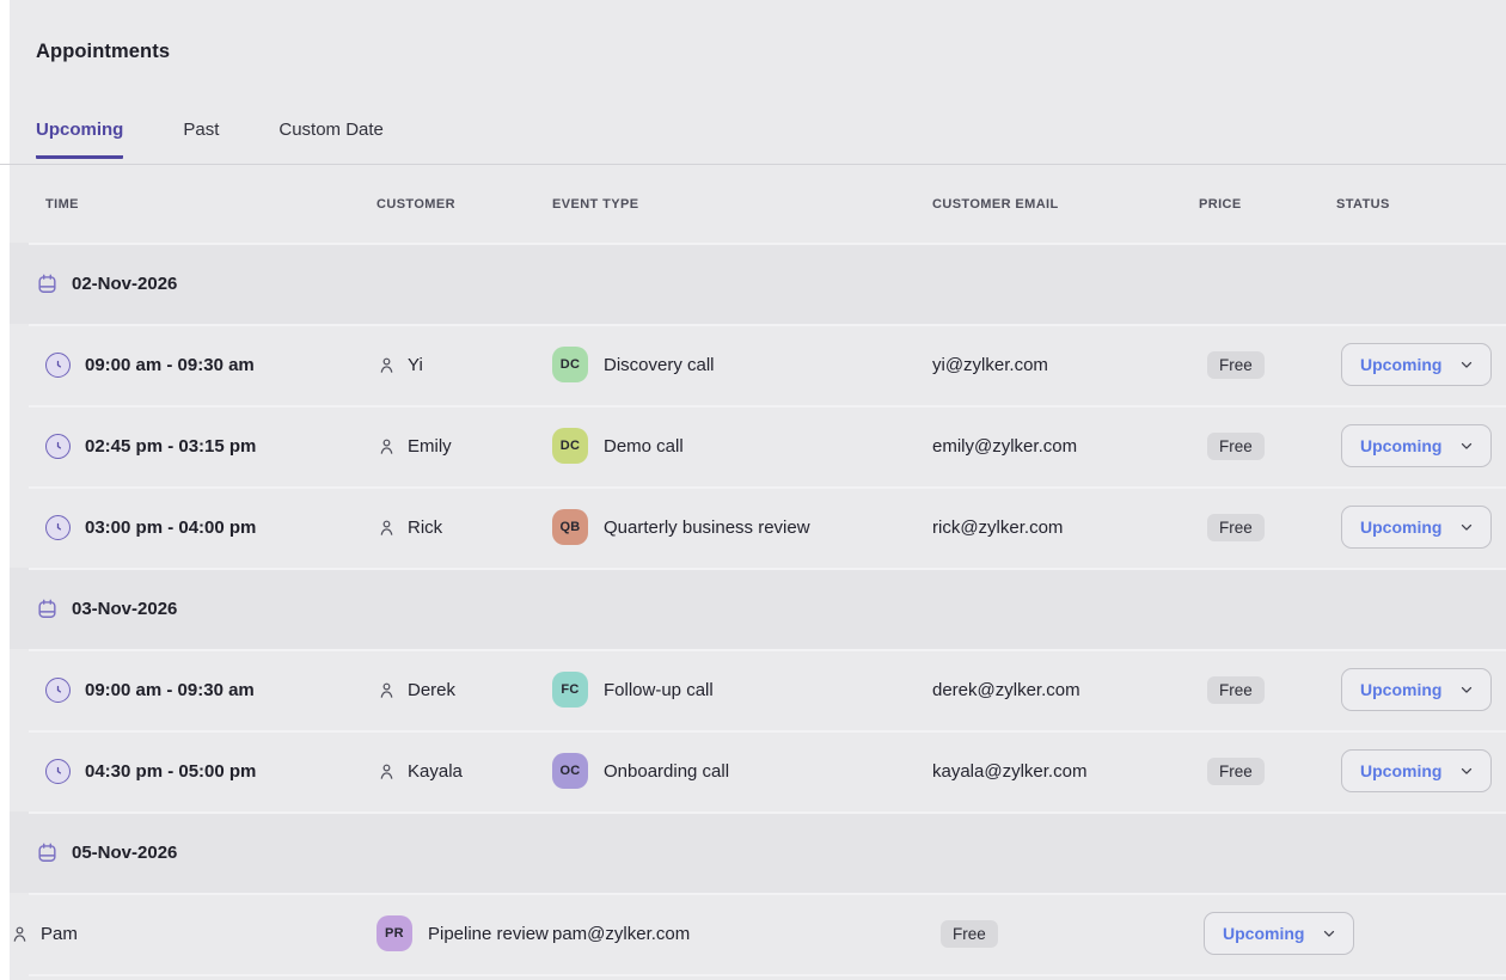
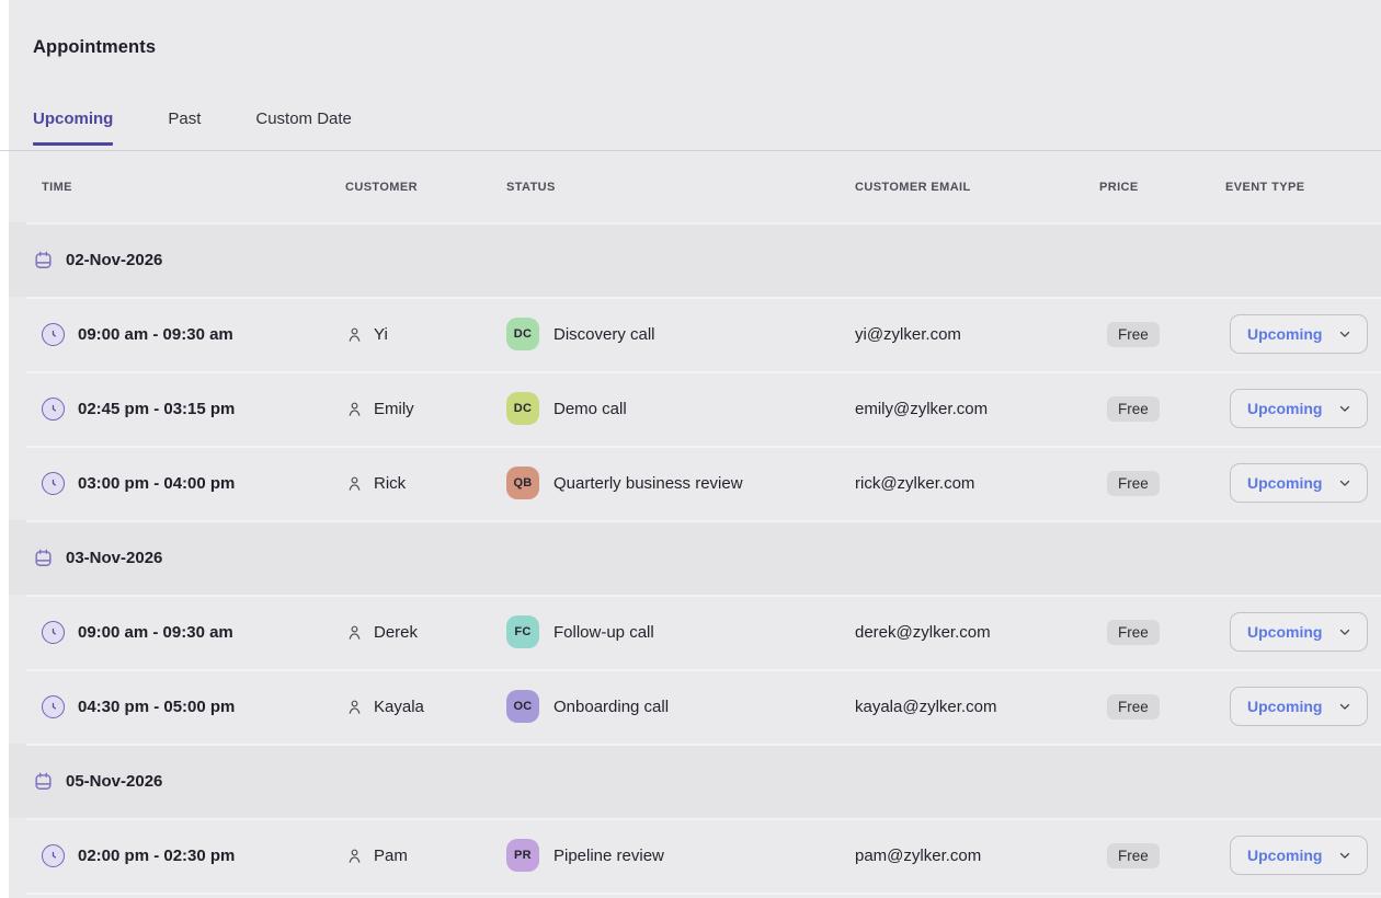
  Appointments
  Upcoming
  Past
  Custom Date
  TIME
  CUSTOMER
- EVENT TYPE
+ STATUS
  CUSTOMER EMAIL
  PRICE
- STATUS
+ EVENT TYPE
  02-Nov-2026
  09:00 am - 09:30 am
  Yi
  DC
  Discovery call
  yi@zylker.com
  Free
  Upcoming
  02:45 pm - 03:15 pm
  Emily
  DC
  Demo call
  emily@zylker.com
  Free
  Upcoming
  03:00 pm - 04:00 pm
  Rick
  QB
  Quarterly business review
  rick@zylker.com
  Free
  Upcoming
  03-Nov-2026
  09:00 am - 09:30 am
  Derek
  FC
  Follow-up call
  derek@zylker.com
  Free
  Upcoming
  04:30 pm - 05:00 pm
  Kayala
  OC
  Onboarding call
  kayala@zylker.com
  Free
  Upcoming
  05-Nov-2026
+ 02:00 pm - 02:30 pm
  Pam
  PR
  Pipeline review
  pam@zylker.com
  Free
  Upcoming
